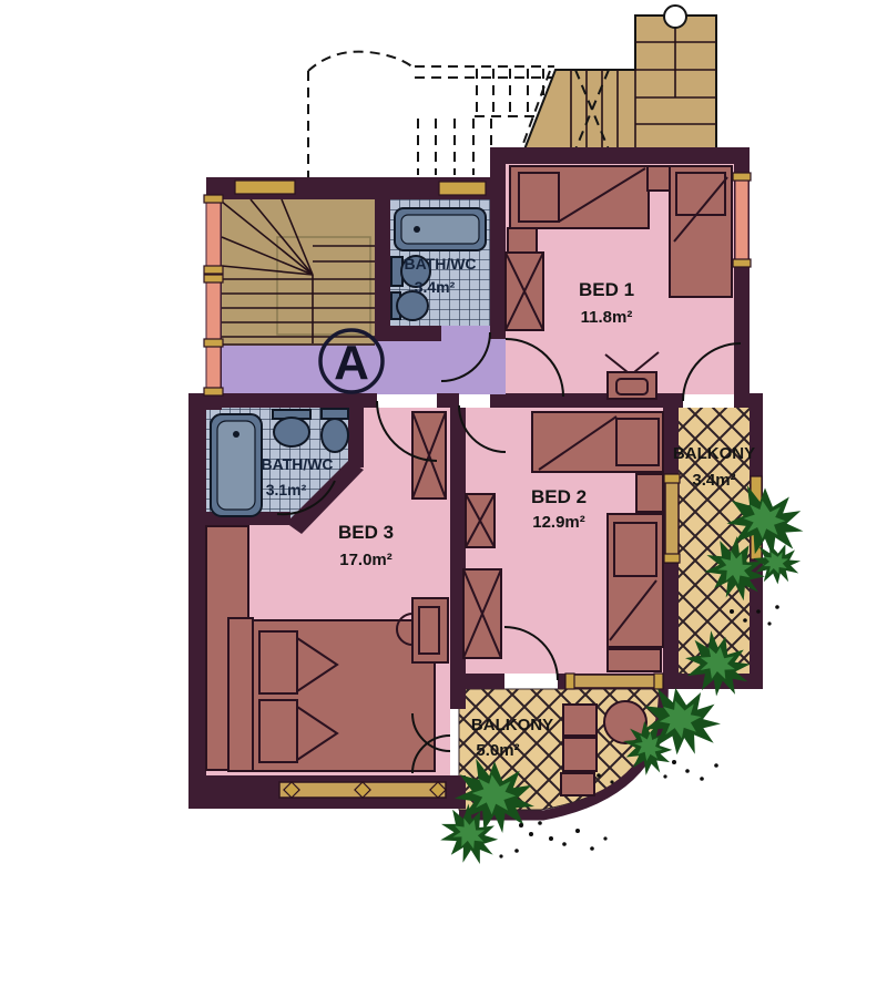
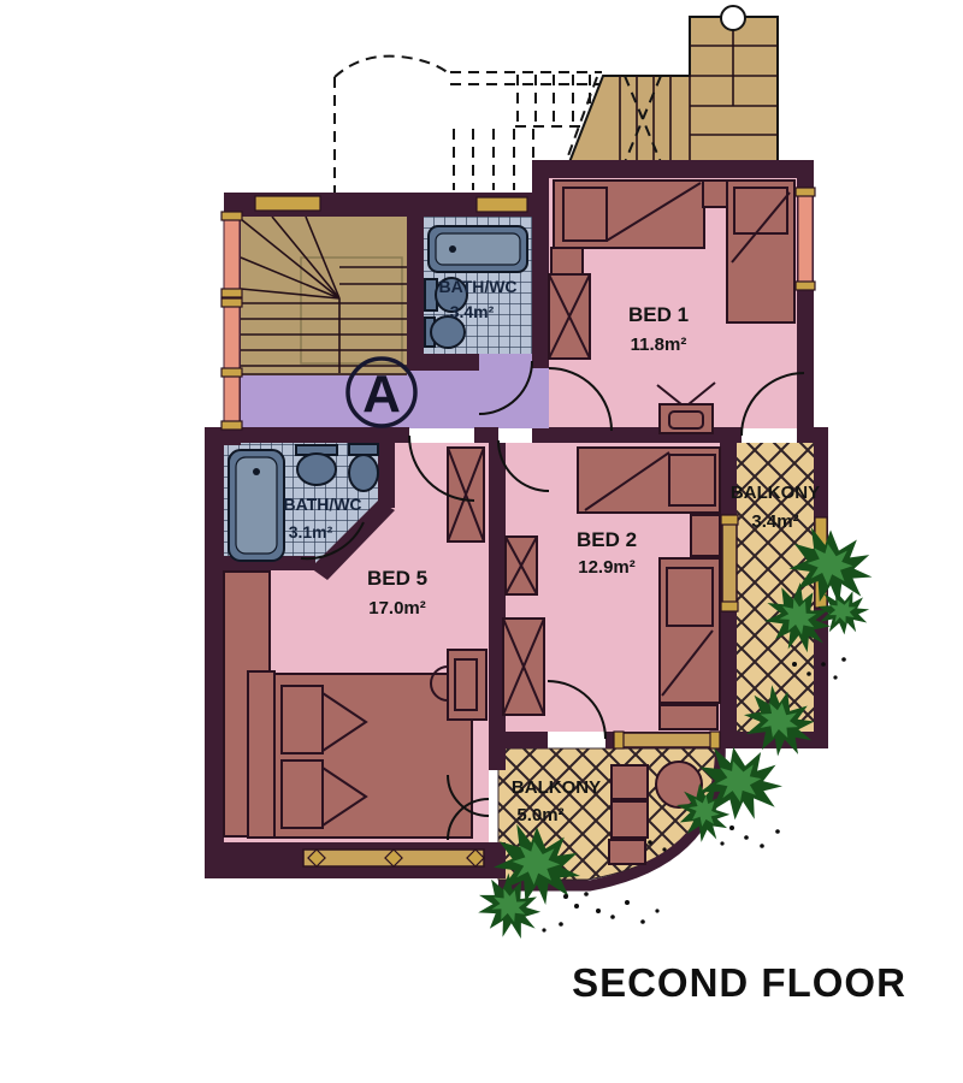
  A
  BED 1
  11.8m²
  BED 2
  12.9m²
- BED 3
+ BED 5
  17.0m²
  BATH/WC
  3.4m²
  BATH/WC
  3.1m²
  BALKONY
  3.4m²
  BALKONY
  5.0m²
+ SECOND FLOOR
